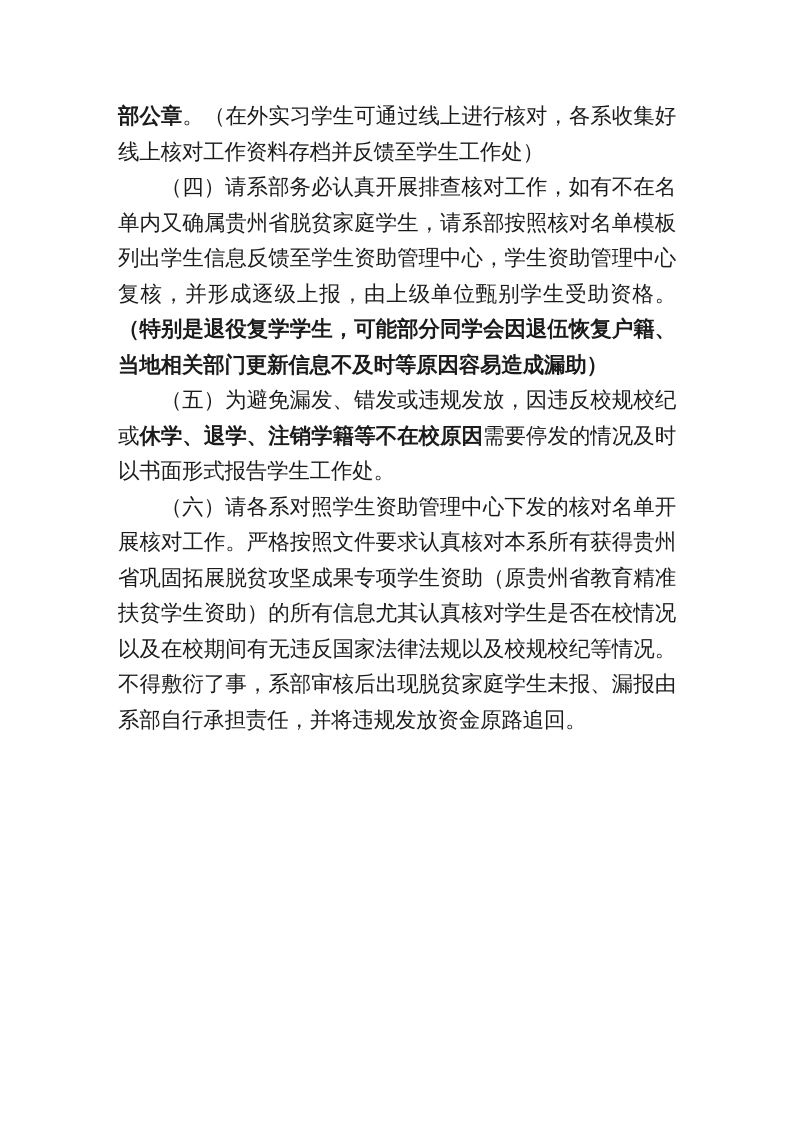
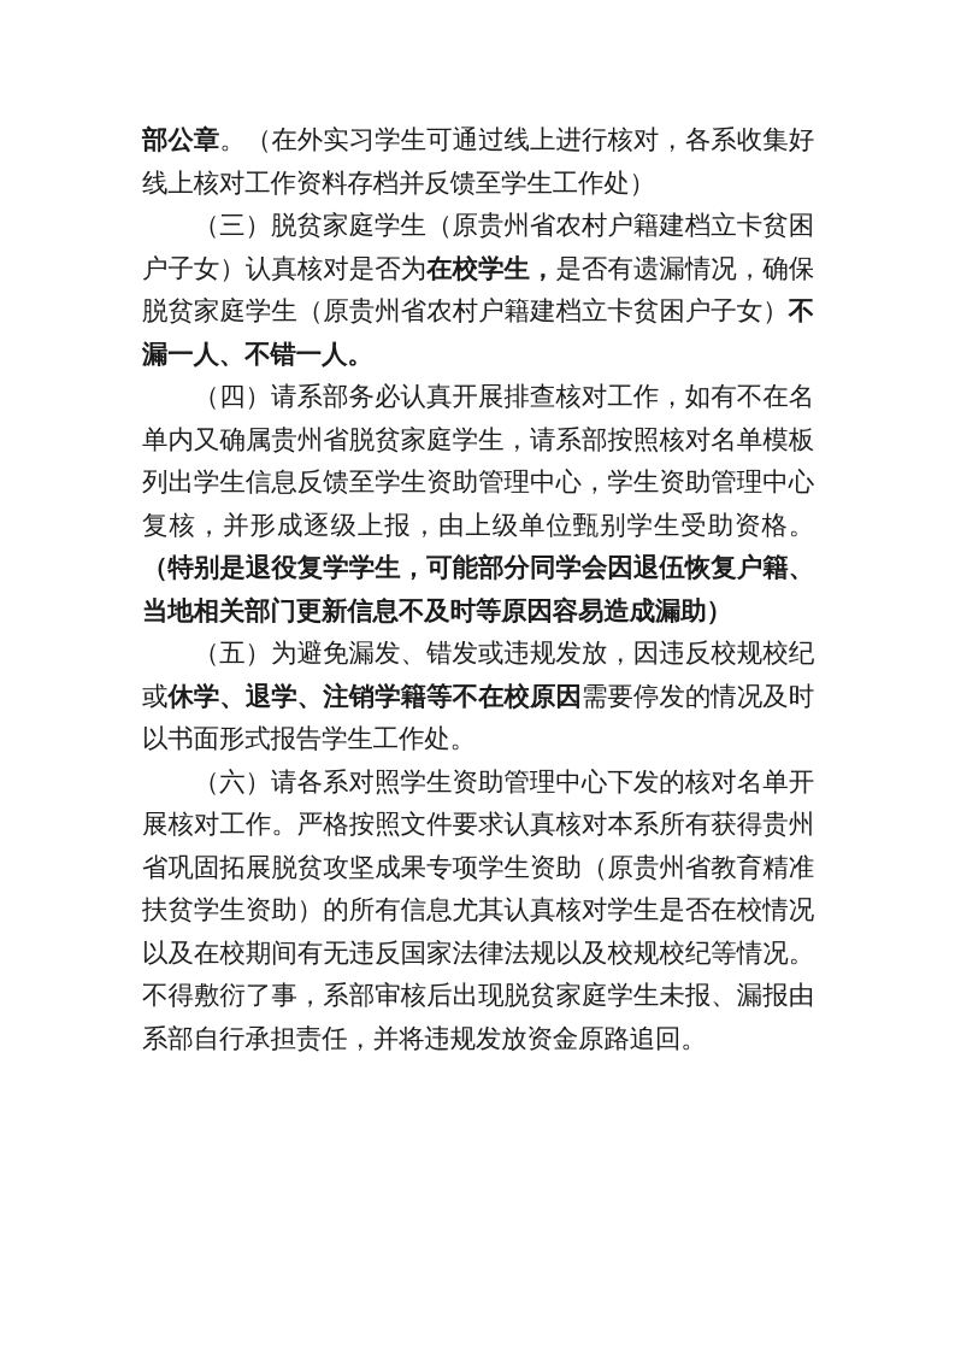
  部公章。（在外实习学生可通过线上进行核对，各系收集好线上核对工作资料存档并反馈至学生工作处）
+ （三）脱贫家庭学生（原贵州省农村户籍建档立卡贫困户子女）认真核对是否为在校学生，是否有遗漏情况，确保脱贫家庭学生（原贵州省农村户籍建档立卡贫困户子女）不漏一人、不错一人。
  （四）请系部务必认真开展排查核对工作，如有不在名单内又确属贵州省脱贫家庭学生，请系部按照核对名单模板列出学生信息反馈至学生资助管理中心，学生资助管理中心复核，并形成逐级上报，由上级单位甄别学生受助资格。（特别是退役复学学生，可能部分同学会因退伍恢复户籍、当地相关部门更新信息不及时等原因容易造成漏助）
  （五）为避免漏发、错发或违规发放，因违反校规校纪或休学、退学、注销学籍等不在校原因需要停发的情况及时以书面形式报告学生工作处。
  （六）请各系对照学生资助管理中心下发的核对名单开展核对工作。严格按照文件要求认真核对本系所有获得贵州省巩固拓展脱贫攻坚成果专项学生资助（原贵州省教育精准扶贫学生资助）的所有信息尤其认真核对学生是否在校情况以及在校期间有无违反国家法律法规以及校规校纪等情况。不得敷衍了事，系部审核后出现脱贫家庭学生未报、漏报由系部自行承担责任，并将违规发放资金原路追回。
